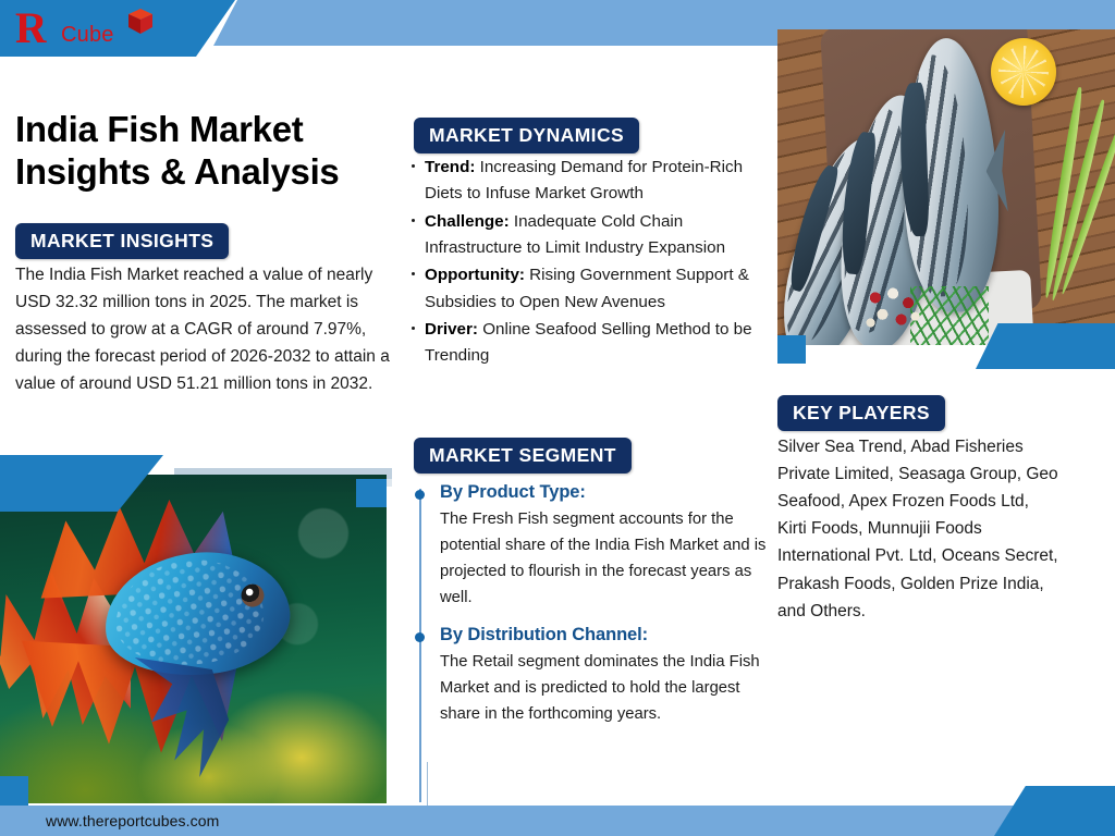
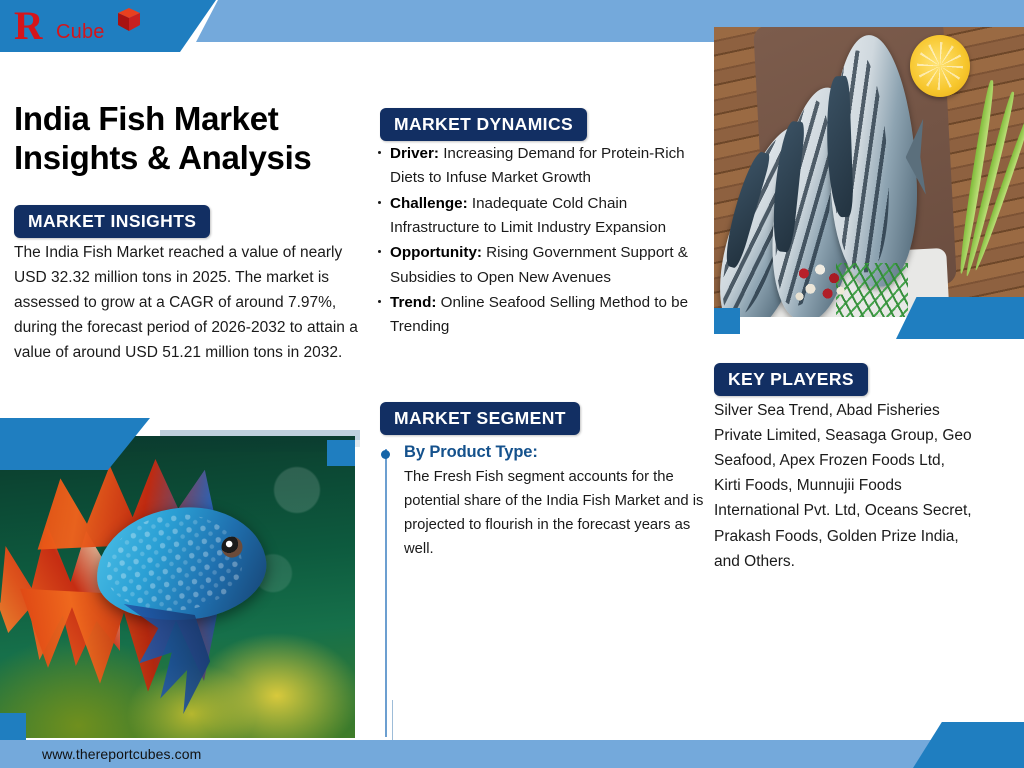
  Cube
  India Fish Market
  Insights & Analysis
  MARKET INSIGHTS
  The India Fish Market reached a value of nearly USD 32.32 million tons in 2025. The market is assessed to grow at a CAGR of around 7.97%, during the forecast period of 2026-2032 to attain a value of around USD 51.21 million tons in 2032.
  MARKET DYNAMICS
- Trend: Increasing Demand for Protein-Rich Diets to Infuse Market Growth
+ Driver: Increasing Demand for Protein-Rich Diets to Infuse Market Growth
  Challenge: Inadequate Cold Chain Infrastructure to Limit Industry Expansion
  Opportunity: Rising Government Support & Subsidies to Open New Avenues
- Driver: Online Seafood Selling Method to be Trending
+ Trend: Online Seafood Selling Method to be Trending
  MARKET SEGMENT
  By Product Type:
  The Fresh Fish segment accounts for the potential share of the India Fish Market and is projected to flourish in the forecast years as well.
- By Distribution Channel:
- The Retail segment dominates the India Fish Market and is predicted to hold the largest share in the forthcoming years.
  KEY PLAYERS
  Silver Sea Trend, Abad Fisheries Private Limited, Seasaga Group, Geo Seafood, Apex Frozen Foods Ltd, Kirti Foods, Munnujii Foods International Pvt. Ltd, Oceans Secret, Prakash Foods, Golden Prize India, and Others.
  www.thereportcubes.com
